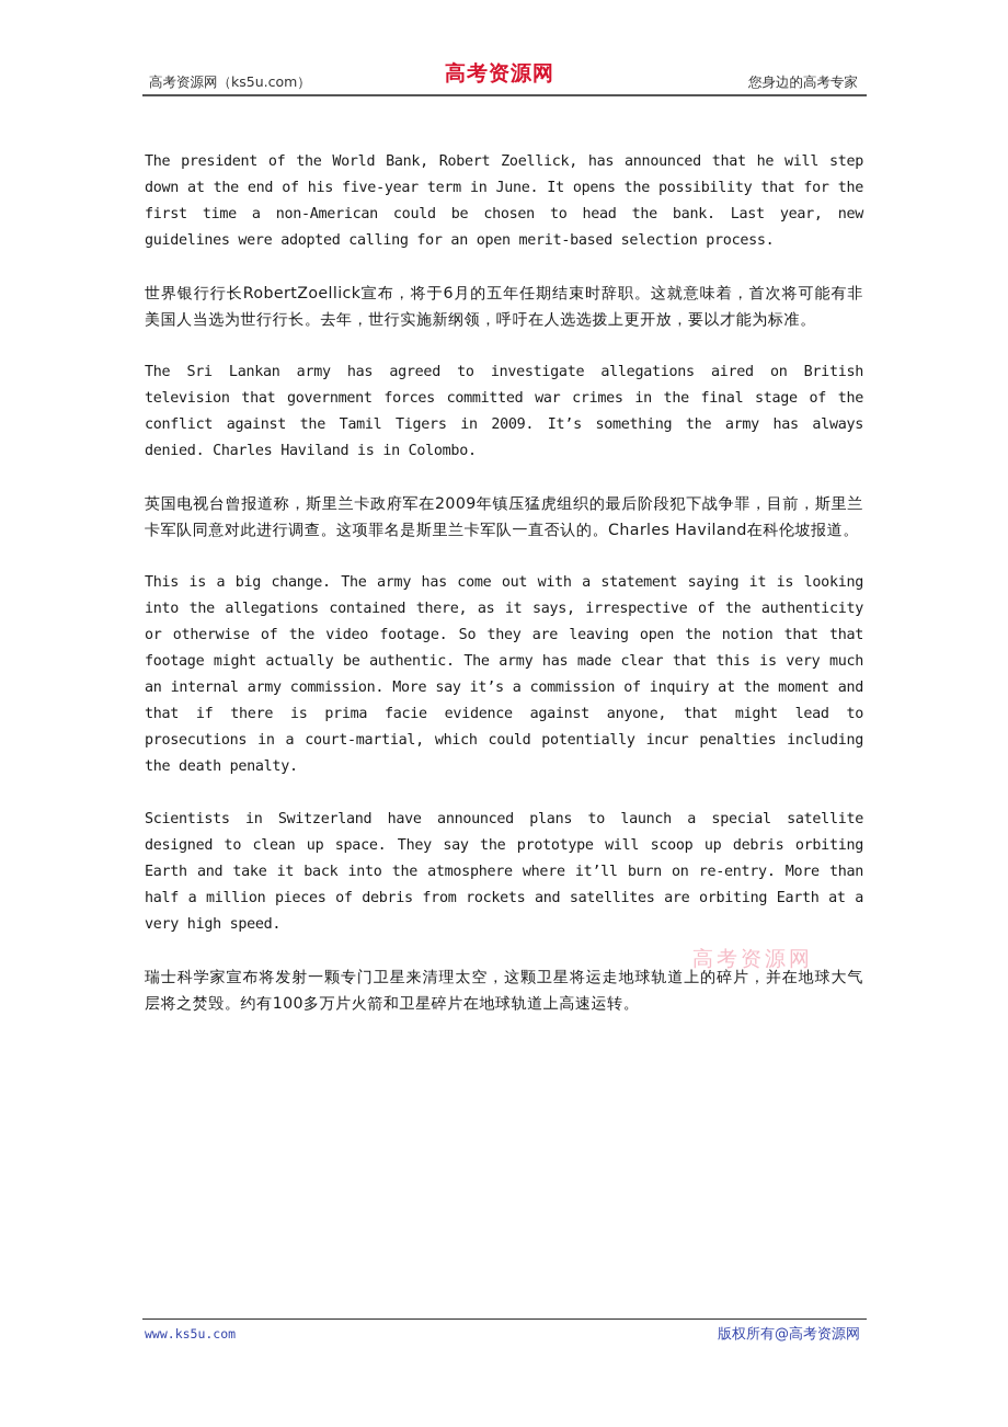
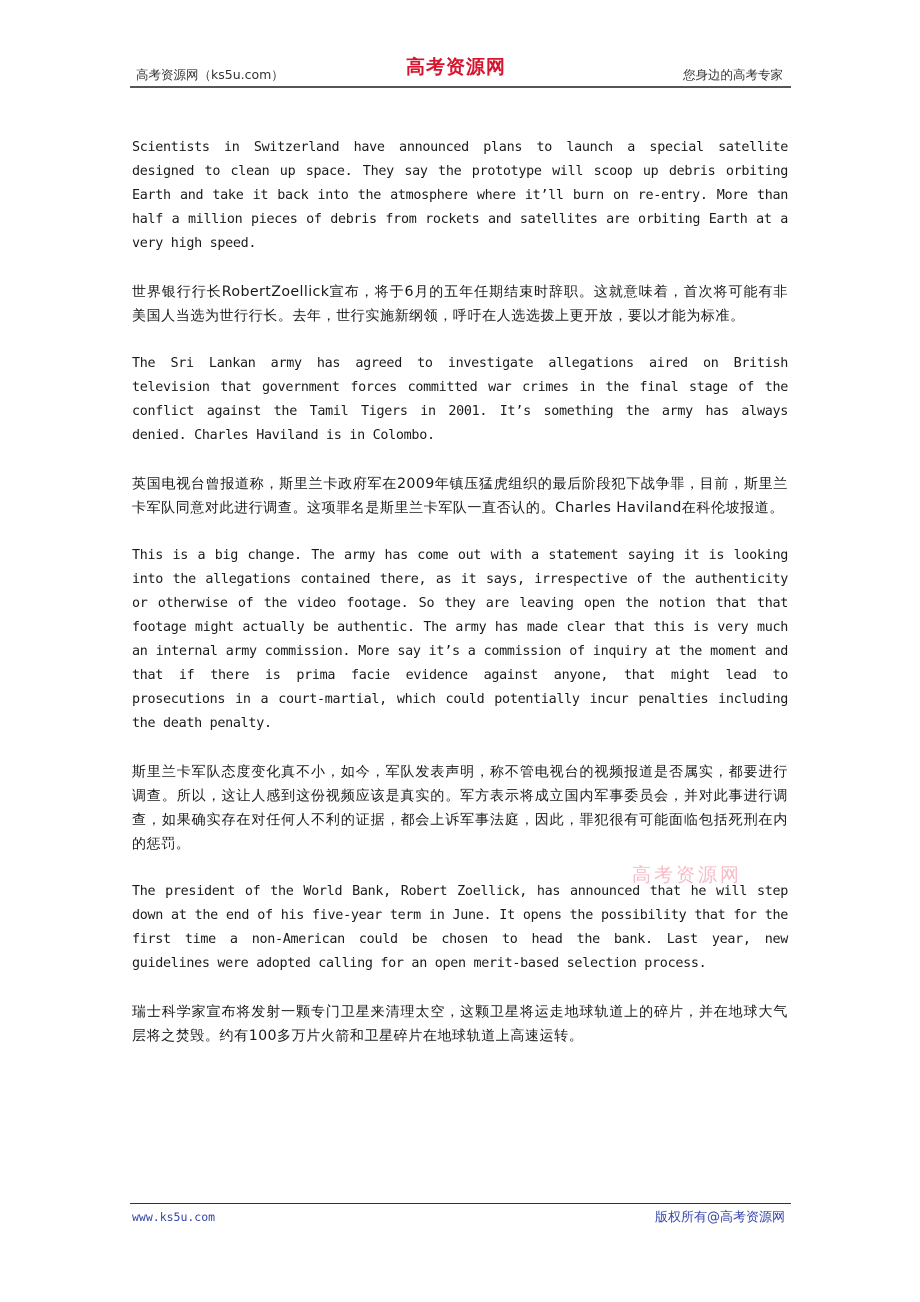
  高考资源网（ks5u.com）
  高考资源网
  您身边的高考专家
- The president of the World Bank, Robert Zoellick, has announced that he will step down at the end of his five-year term in June. It opens the possibility that for the first time a non-American could be chosen to head the bank. Last year, new guidelines were adopted calling for an open merit-based selection process.
+ Scientists in Switzerland have announced plans to launch a special satellite designed to clean up space. They say the prototype will scoop up debris orbiting Earth and take it back into the atmosphere where it’ll burn on re-entry. More than half a million pieces of debris from rockets and satellites are orbiting Earth at a very high speed.
  世界银行行长RobertZoellick宣布，将于6月的五年任期结束时辞职。这就意味着，首次将可能有非美国人当选为世行行长。去年，世行实施新纲领，呼吁在人选选拨上更开放，要以才能为标准。
- The Sri Lankan army has agreed to investigate allegations aired on British television that government forces committed war crimes in the final stage of the conflict against the Tamil Tigers in 2009. It’s something the army has always denied. Charles Haviland is in Colombo.
+ The Sri Lankan army has agreed to investigate allegations aired on British television that government forces committed war crimes in the final stage of the conflict against the Tamil Tigers in 2001. It’s something the army has always denied. Charles Haviland is in Colombo.
  英国电视台曾报道称，斯里兰卡政府军在2009年镇压猛虎组织的最后阶段犯下战争罪，目前，斯里兰卡军队同意对此进行调查。这项罪名是斯里兰卡军队一直否认的。Charles Haviland在科伦坡报道。
  This is a big change. The army has come out with a statement saying it is looking into the allegations contained there, as it says, irrespective of the authenticity or otherwise of the video footage. So they are leaving open the notion that that footage might actually be authentic. The army has made clear that this is very much an internal army commission. More say it’s a commission of inquiry at the moment and that if there is prima facie evidence against anyone, that might lead to prosecutions in a court-martial, which could potentially incur penalties including the death penalty.
+ 斯里兰卡军队态度变化真不小，如今，军队发表声明，称不管电视台的视频报道是否属实，都要进行调查。所以，这让人感到这份视频应该是真实的。军方表示将成立国内军事委员会，并对此事进行调查，如果确实存在对任何人不利的证据，都会上诉军事法庭，因此，罪犯很有可能面临包括死刑在内的惩罚。
- Scientists in Switzerland have announced plans to launch a special satellite designed to clean up space. They say the prototype will scoop up debris orbiting Earth and take it back into the atmosphere where it’ll burn on re-entry. More than half a million pieces of debris from rockets and satellites are orbiting Earth at a very high speed.
+ The president of the World Bank, Robert Zoellick, has announced that he will step down at the end of his five-year term in June. It opens the possibility that for the first time a non-American could be chosen to head the bank. Last year, new guidelines were adopted calling for an open merit-based selection process.
  瑞士科学家宣布将发射一颗专门卫星来清理太空，这颗卫星将运走地球轨道上的碎片，并在地球大气层将之焚毁。约有100多万片火箭和卫星碎片在地球轨道上高速运转。
  高考资源网
  www.ks5u.com
  版权所有@高考资源网
